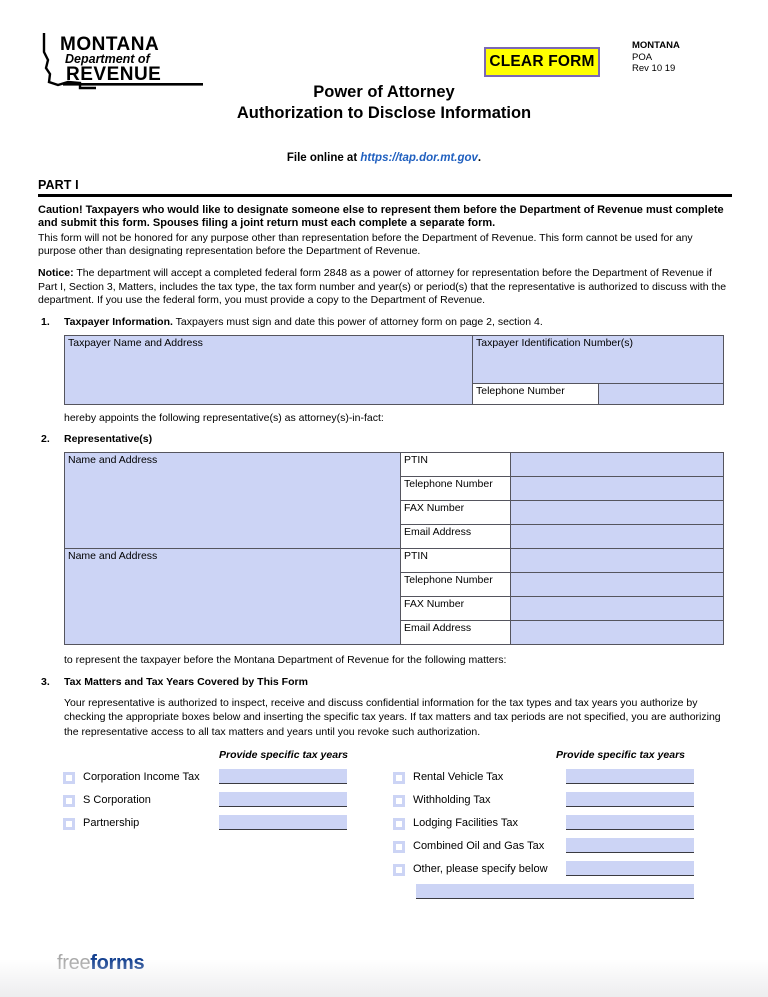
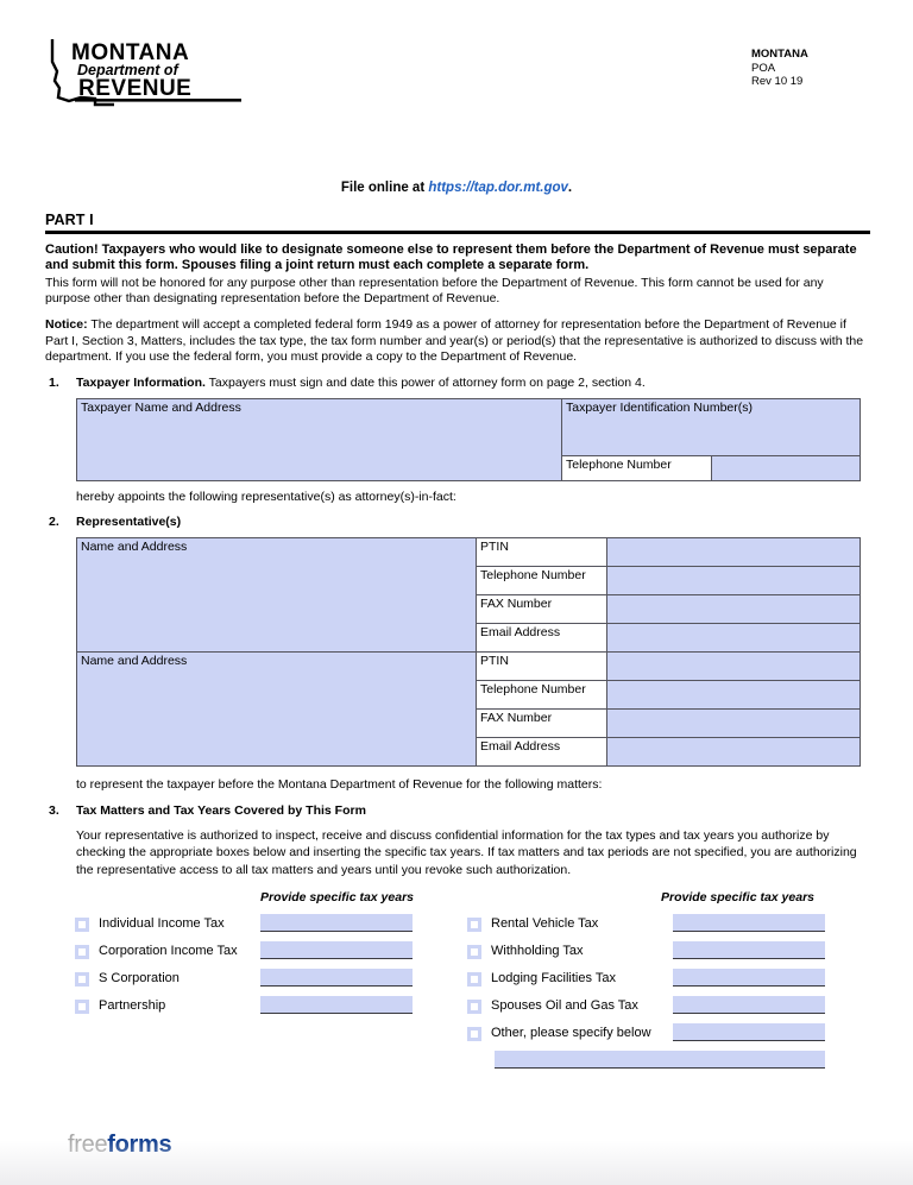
  MONTANA
  Department of
  REVENUE
- CLEAR FORM
  MONTANA
  POA
  Rev 10 19
- Power of Attorney
- Authorization to Disclose Information
  File online at https://tap.dor.mt.gov.
  PART I
- Caution! Taxpayers who would like to designate someone else to represent them before the Department of Revenue must complete and submit this form. Spouses filing a joint return must each complete a separate form.
+ Caution! Taxpayers who would like to designate someone else to represent them before the Department of Revenue must separate and submit this form. Spouses filing a joint return must each complete a separate form.
  This form will not be honored for any purpose other than representation before the Department of Revenue. This form cannot be used for any purpose other than designating representation before the Department of Revenue.
- Notice: The department will accept a completed federal form 2848 as a power of attorney for representation before the Department of Revenue if Part I, Section 3, Matters, includes the tax type, the tax form number and year(s) or period(s) that the representative is authorized to discuss with the department. If you use the federal form, you must provide a copy to the Department of Revenue.
+ Notice: The department will accept a completed federal form 1949 as a power of attorney for representation before the Department of Revenue if Part I, Section 3, Matters, includes the tax type, the tax form number and year(s) or period(s) that the representative is authorized to discuss with the department. If you use the federal form, you must provide a copy to the Department of Revenue.
  1.
  Taxpayer Information. Taxpayers must sign and date this power of attorney form on page 2, section 4.
  Taxpayer Name and Address	Taxpayer Identification Number(s)
  Telephone Number
  hereby appoints the following representative(s) as attorney(s)-in-fact:
  2.
  Representative(s)
  Name and Address	PTIN
  Telephone Number
  FAX Number
  Email Address
  Name and Address	PTIN
  Telephone Number
  FAX Number
  Email Address
  to represent the taxpayer before the Montana Department of Revenue for the following matters:
  3.
  Tax Matters and Tax Years Covered by This Form
  Your representative is authorized to inspect, receive and discuss confidential information for the tax types and tax years you authorize by checking the appropriate boxes below and inserting the specific tax years. If tax matters and tax periods are not specified, you are authorizing the representative access to all tax matters and years until you revoke such authorization.
  Provide specific tax years
+ Individual Income Tax
  Corporation Income Tax
  S Corporation
  Partnership
  Provide specific tax years
  Rental Vehicle Tax
  Withholding Tax
  Lodging Facilities Tax
- Combined Oil and Gas Tax
+ Spouses Oil and Gas Tax
  Other, please specify below
